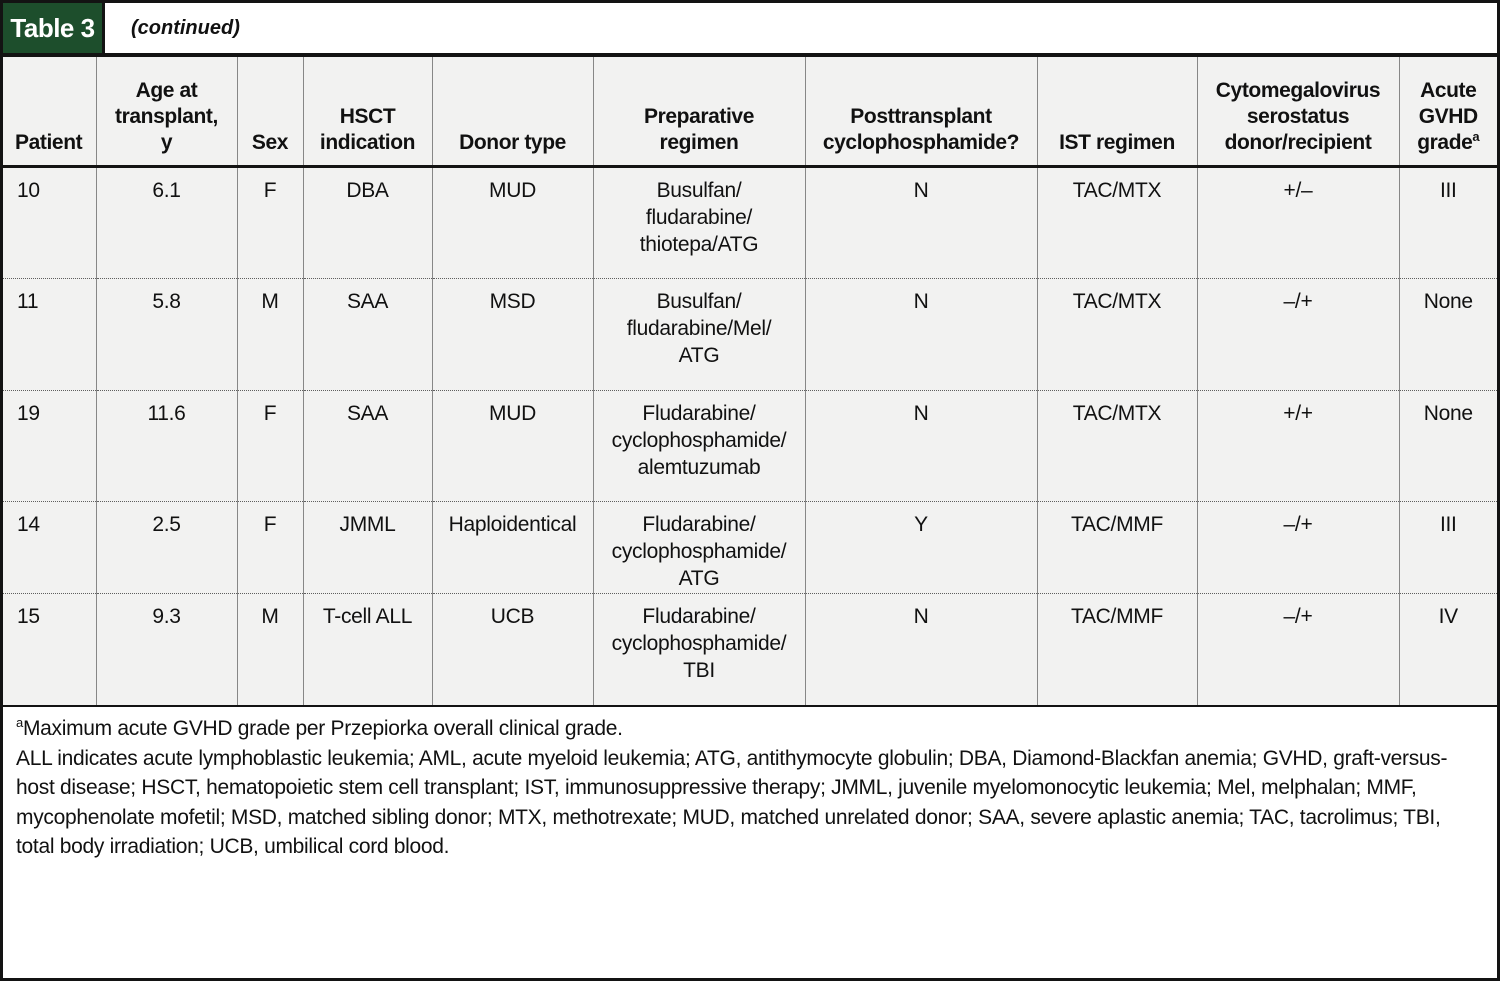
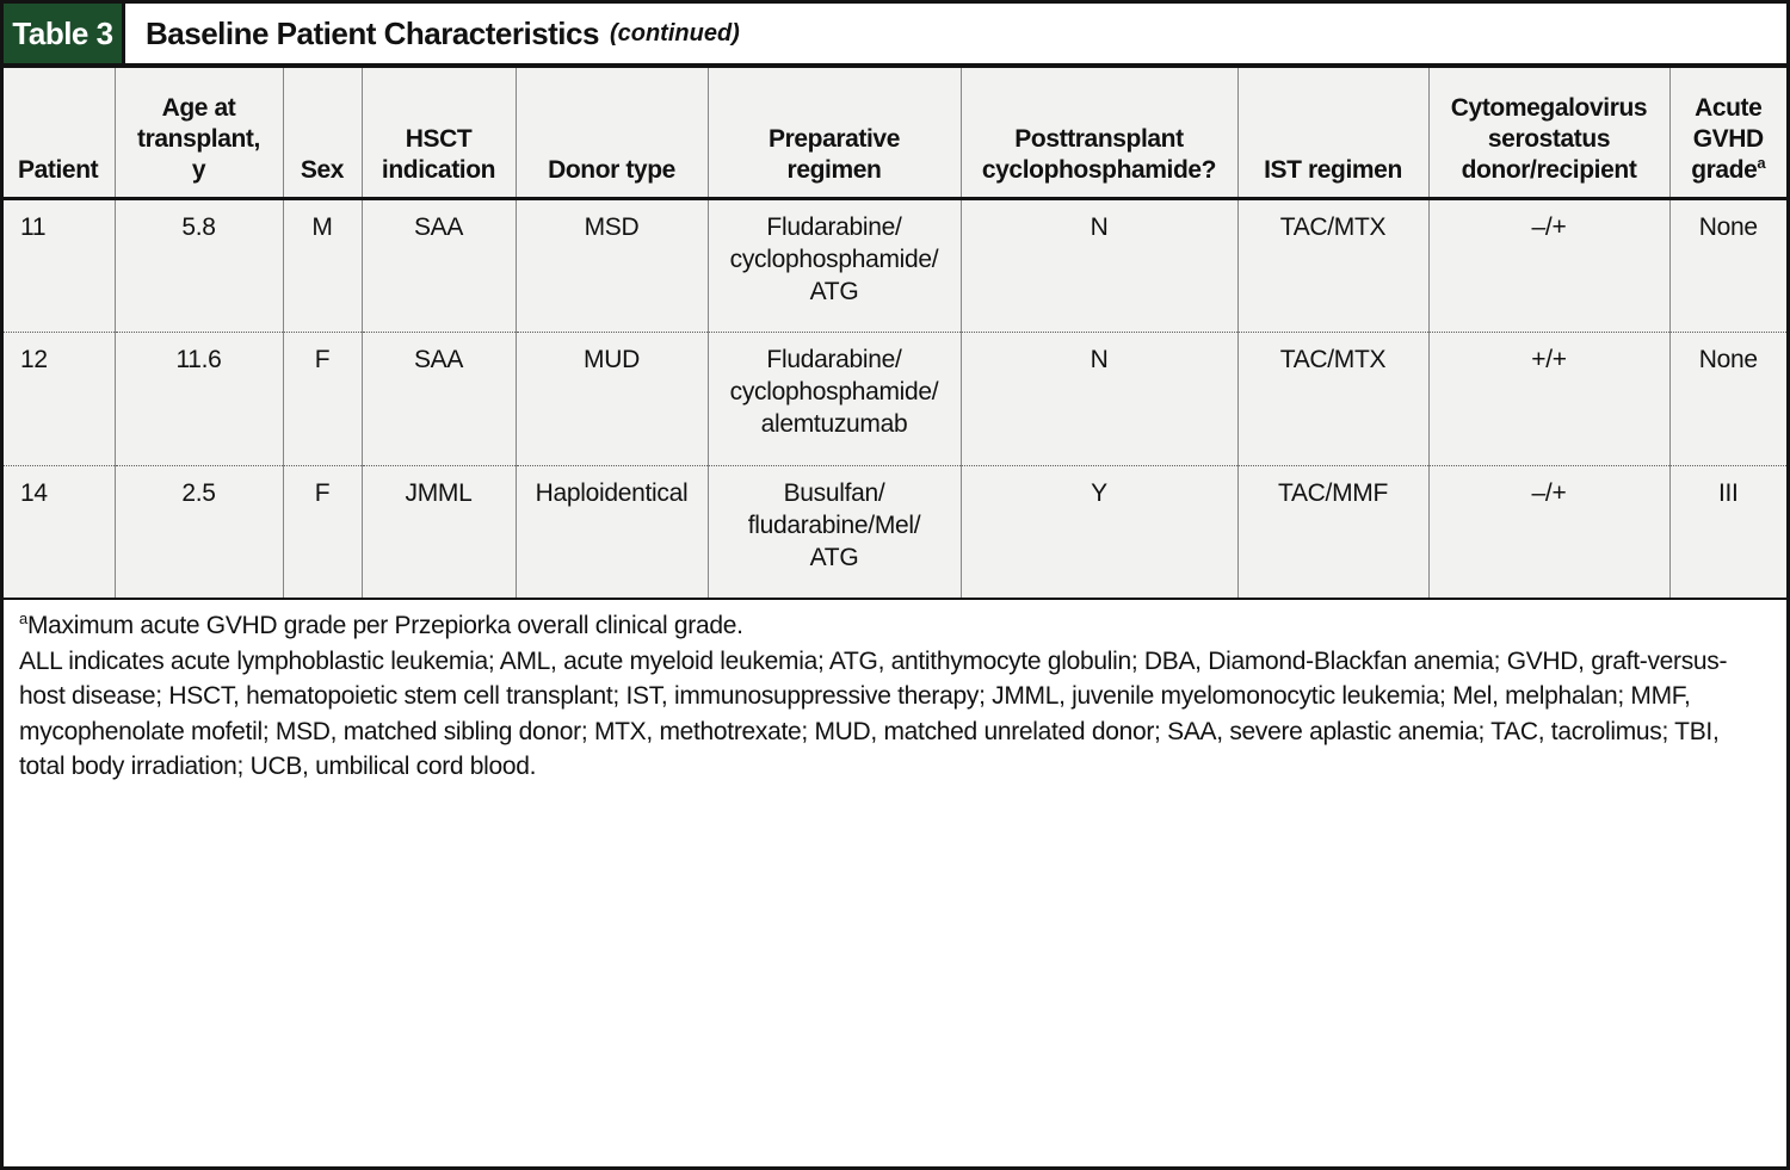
  Table 3
+ Baseline Patient Characteristics
  (continued)
  Patient	Age at transplant, y	Sex	HSCT indication	Donor type	Preparative regimen	Posttransplant cyclophosphamide?	IST regimen	Cytomegalovirus serostatus donor/recipient	Acute GVHD gradea
- 10	6.1	F	DBA	MUD	Busulfan/ fludarabine/ thiotepa/ATG	N	TAC/MTX	+/–	III
- 11	5.8	M	SAA	MSD	Busulfan/ fludarabine/Mel/ ATG	N	TAC/MTX	–/+	None
+ 11	5.8	M	SAA	MSD	Fludarabine/ cyclophosphamide/ ATG	N	TAC/MTX	–/+	None
- 19	11.6	F	SAA	MUD	Fludarabine/ cyclophosphamide/ alemtuzumab	N	TAC/MTX	+/+	None
+ 12	11.6	F	SAA	MUD	Fludarabine/ cyclophosphamide/ alemtuzumab	N	TAC/MTX	+/+	None
- 14	2.5	F	JMML	Haploidentical	Fludarabine/ cyclophosphamide/ ATG	Y	TAC/MMF	–/+	III
+ 14	2.5	F	JMML	Haploidentical	Busulfan/ fludarabine/Mel/ ATG	Y	TAC/MMF	–/+	III
- 15	9.3	M	T-cell ALL	UCB	Fludarabine/ cyclophosphamide/ TBI	N	TAC/MMF	–/+	IV
  aMaximum acute GVHD grade per Przepiorka overall clinical grade.
  ALL indicates acute lymphoblastic leukemia; AML, acute myeloid leukemia; ATG, antithymocyte globulin; DBA, Diamond-Blackfan anemia; GVHD, graft-versus-host disease; HSCT, hematopoietic stem cell transplant; IST, immunosuppressive therapy; JMML, juvenile myelomonocytic leukemia; Mel, melphalan; MMF, mycophenolate mofetil; MSD, matched sibling donor; MTX, methotrexate; MUD, matched unrelated donor; SAA, severe aplastic anemia; TAC, tacrolimus; TBI, total body irradiation; UCB, umbilical cord blood.
